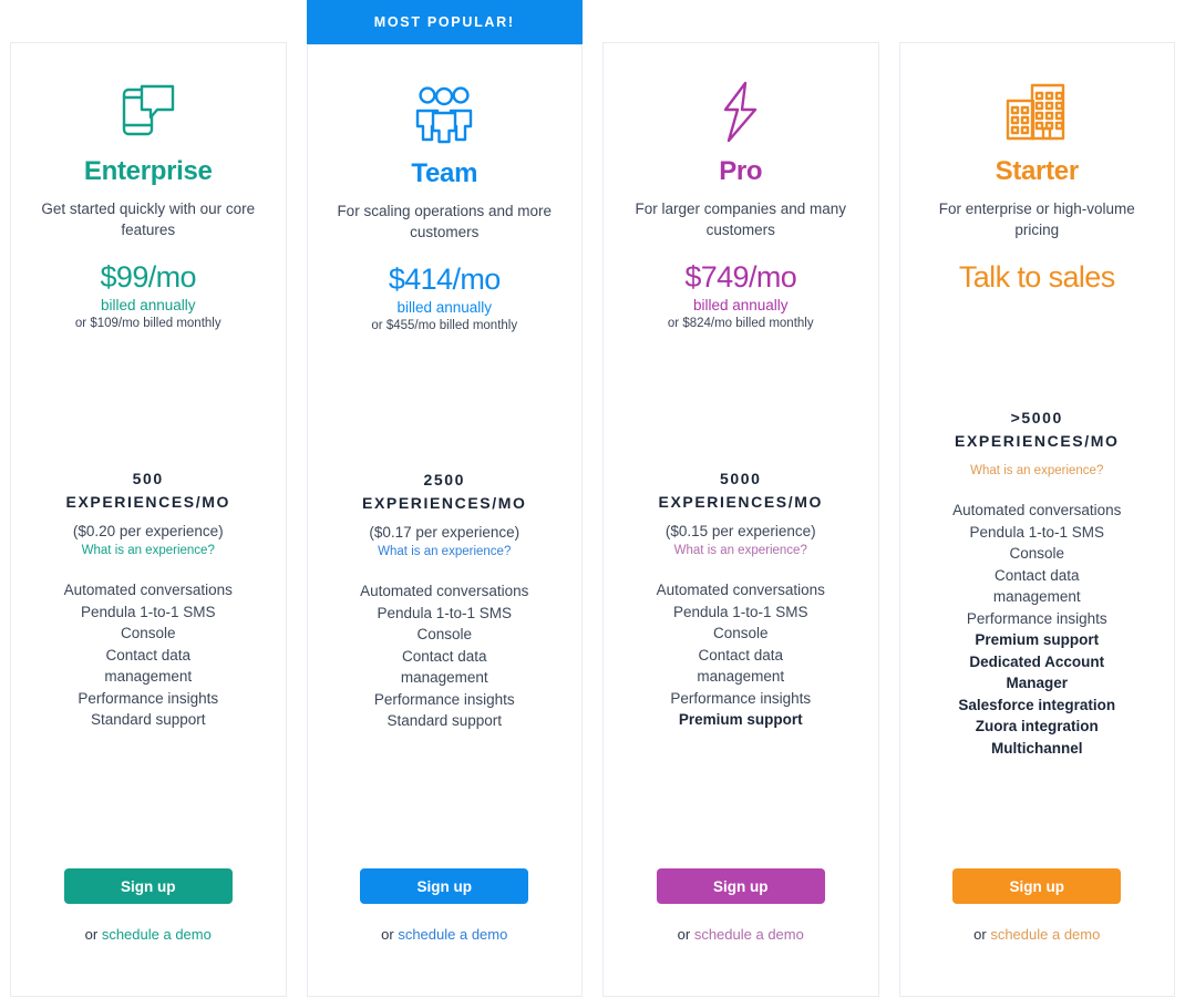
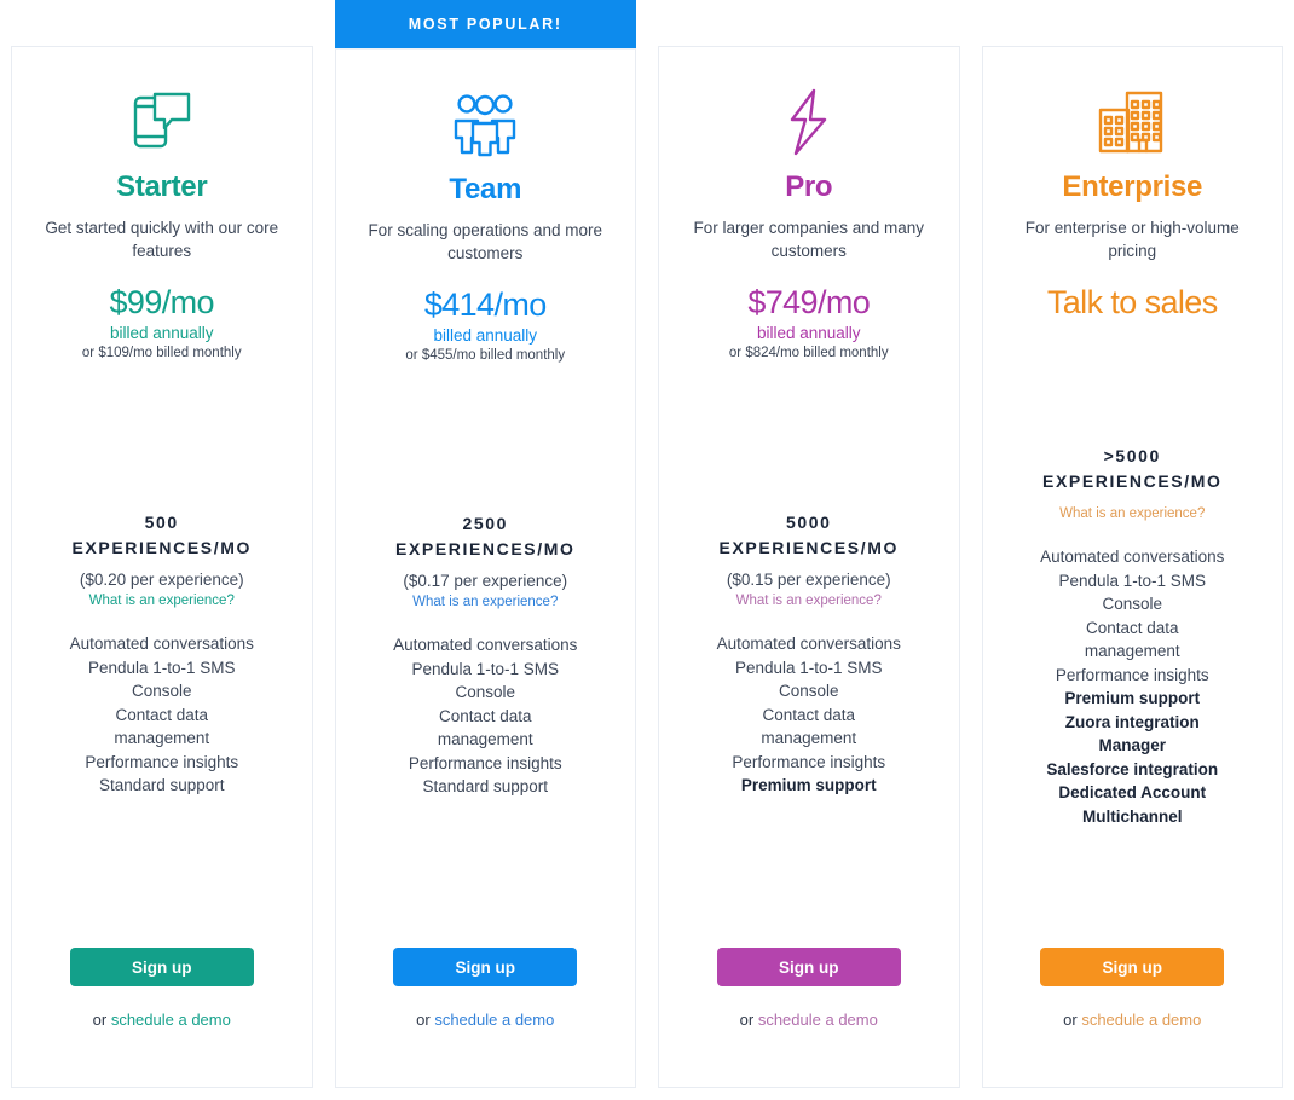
- Enterprise
+ Starter
  Get started quickly with our core features
  $99/mo
  billed annually
  or $109/mo billed monthly
  500
  EXPERIENCES/MO
  ($0.20 per experience)
  What is an experience?
  Automated conversations
  Pendula 1-to-1 SMS
  Console
  Contact data
  management
  Performance insights
  Standard support
  Sign up
  or schedule a demo
  MOST POPULAR!
  Team
  For scaling operations and more customers
  $414/mo
  billed annually
  or $455/mo billed monthly
  2500
  EXPERIENCES/MO
  ($0.17 per experience)
  What is an experience?
  Automated conversations
  Pendula 1-to-1 SMS
  Console
  Contact data
  management
  Performance insights
  Standard support
  Sign up
  or schedule a demo
  Pro
  For larger companies and many customers
  $749/mo
  billed annually
  or $824/mo billed monthly
  5000
  EXPERIENCES/MO
  ($0.15 per experience)
  What is an experience?
  Automated conversations
  Pendula 1-to-1 SMS
  Console
  Contact data
  management
  Performance insights
  Premium support
  Sign up
  or schedule a demo
- Starter
+ Enterprise
  For enterprise or high-volume pricing
  Talk to sales
  >5000
  EXPERIENCES/MO
  What is an experience?
  Automated conversations
  Pendula 1-to-1 SMS
  Console
  Contact data
  management
  Performance insights
  Premium support
- Dedicated Account
+ Zuora integration
  Manager
  Salesforce integration
- Zuora integration
+ Dedicated Account
  Multichannel
  Sign up
  or schedule a demo
